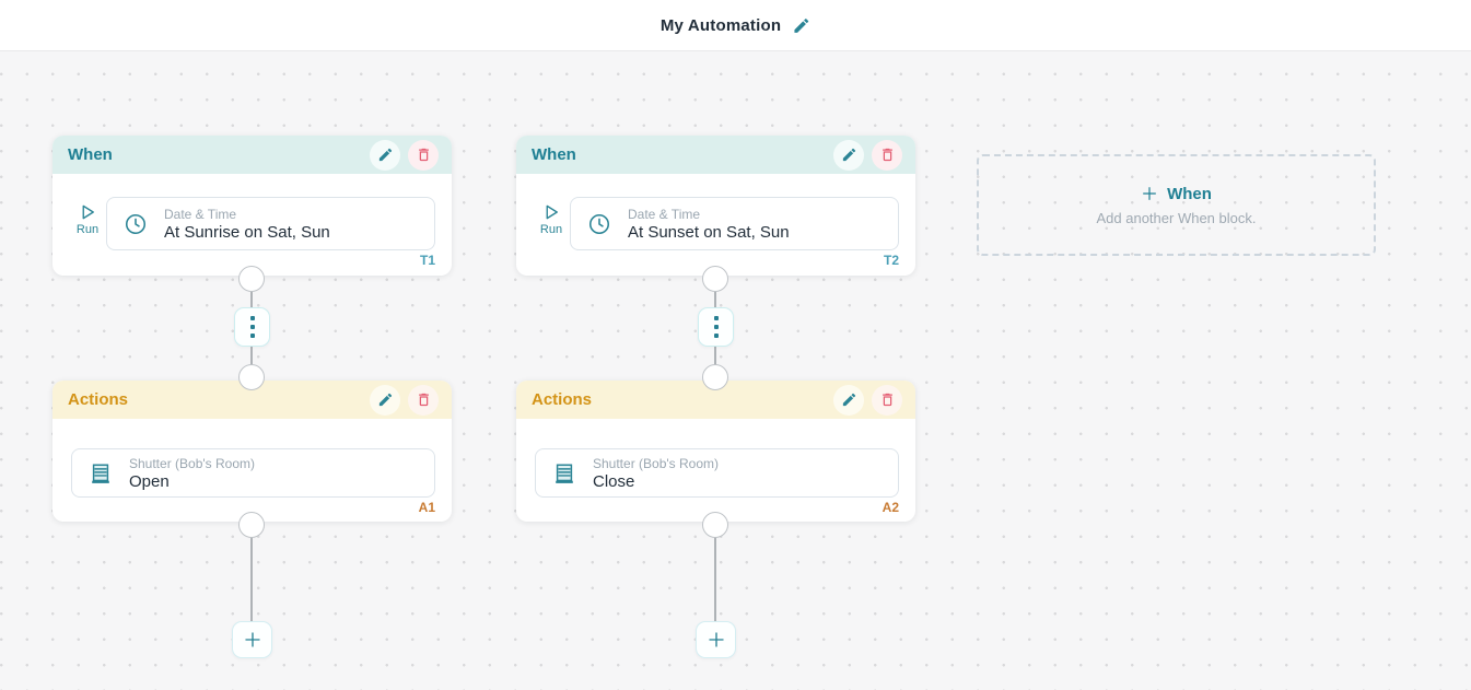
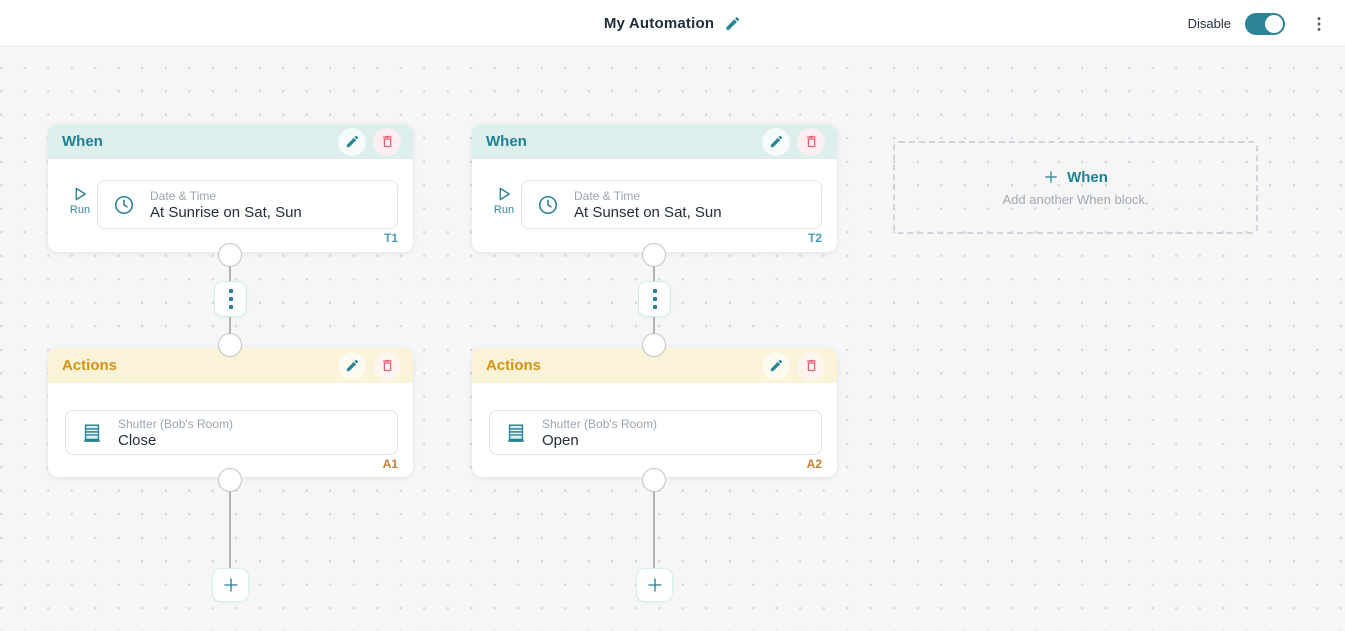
  My Automation
+ Disable
  When
  Run
  Date & Time
  At Sunrise on Sat, Sun
  T1
  Actions
  Shutter (Bob's Room)
- Open
+ Close
  A1
  When
  Run
  Date & Time
  At Sunset on Sat, Sun
  T2
  Actions
  Shutter (Bob's Room)
- Close
+ Open
  A2
  When
  Add another When block.
